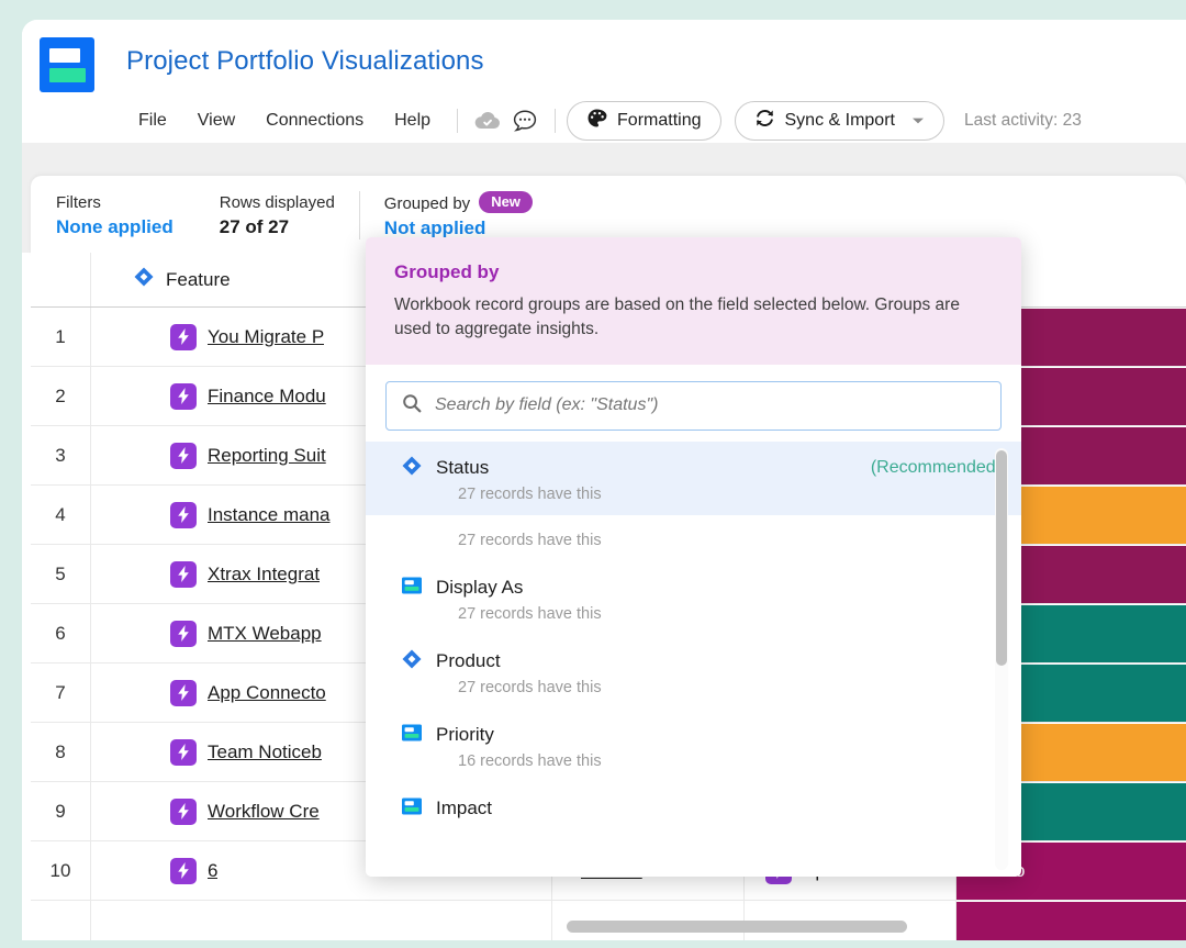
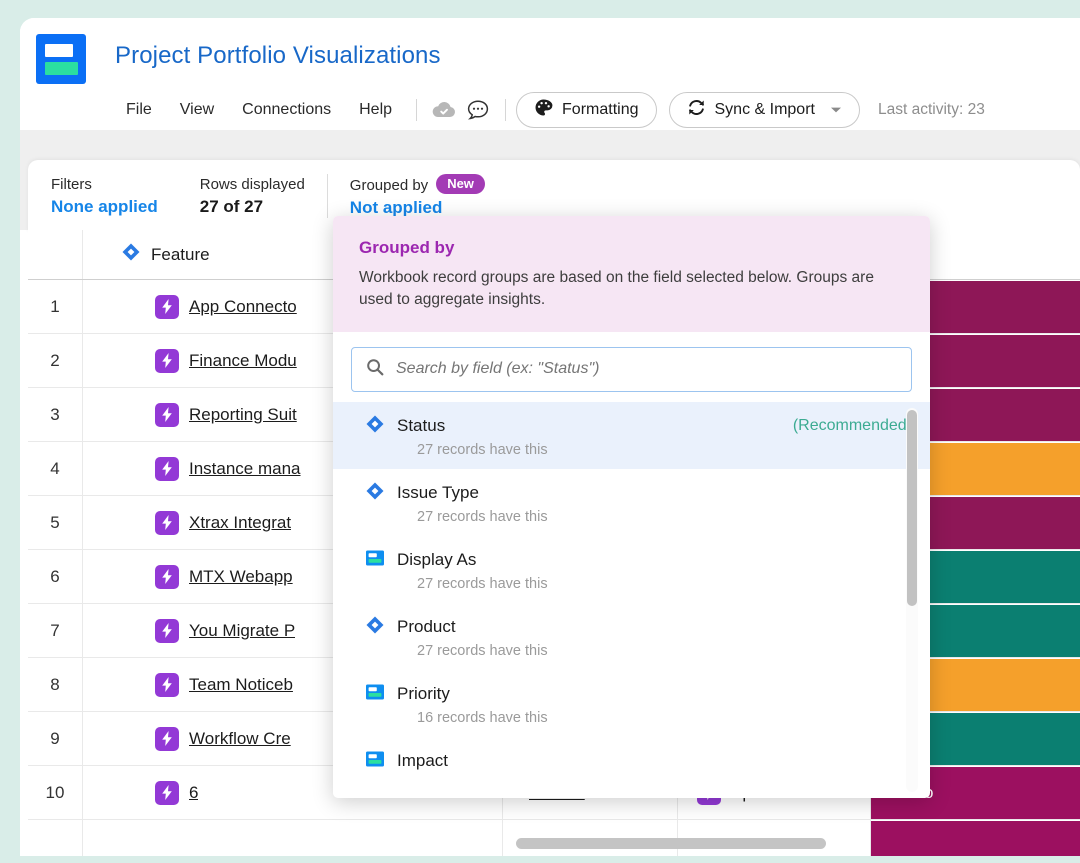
  Project Portfolio Visualizations
  File
  View
  Connections
  Help
  Formatting
  Sync & Import
  Last activity: 23
  Filters
  None applied
  Rows displayed
  27 of 27
  Grouped by New
  Not applied
  Feature
  1
- You Migrate P
+ App Connecto
  2
  Finance Modu
  3
  Reporting Suit
  4
  Instance mana
  5
  Xtrax Integrat
  6
  MTX Webapp
  7
- App Connecto
+ You Migrate P
  8
  Team Noticeb
  9
  Workflow Cre
  10
  6
  Grouped by
  Workbook record groups are based on the field selected below. Groups are used to aggregate insights.
  Search by field (ex: "Status")
  Status
  (Recommended
  27 records have this
+ Issue Type
  27 records have this
  Display As
  27 records have this
  Product
  27 records have this
  Priority
  16 records have this
  Impact
